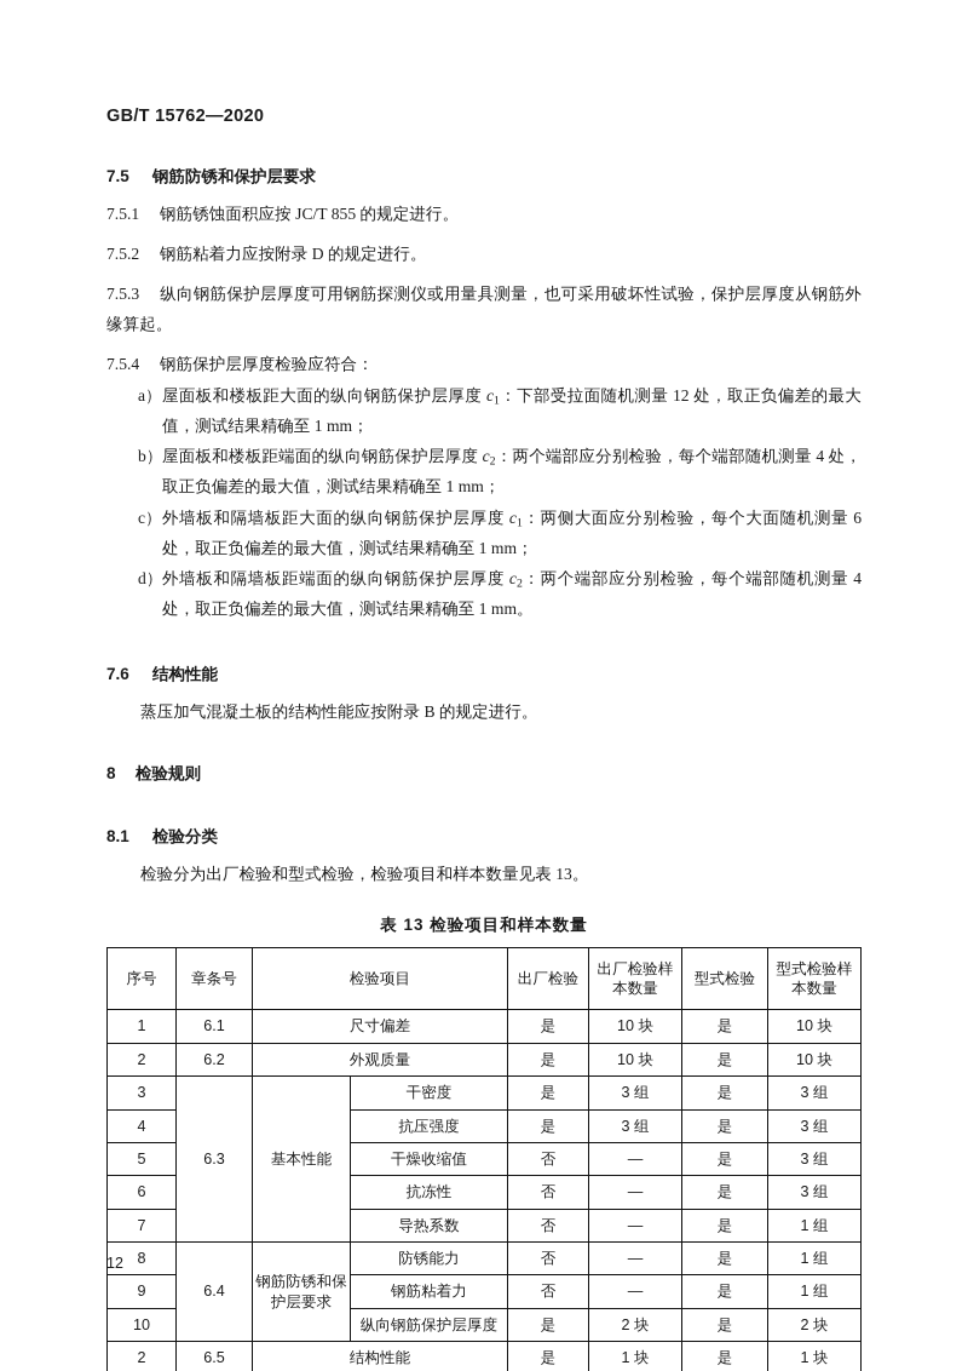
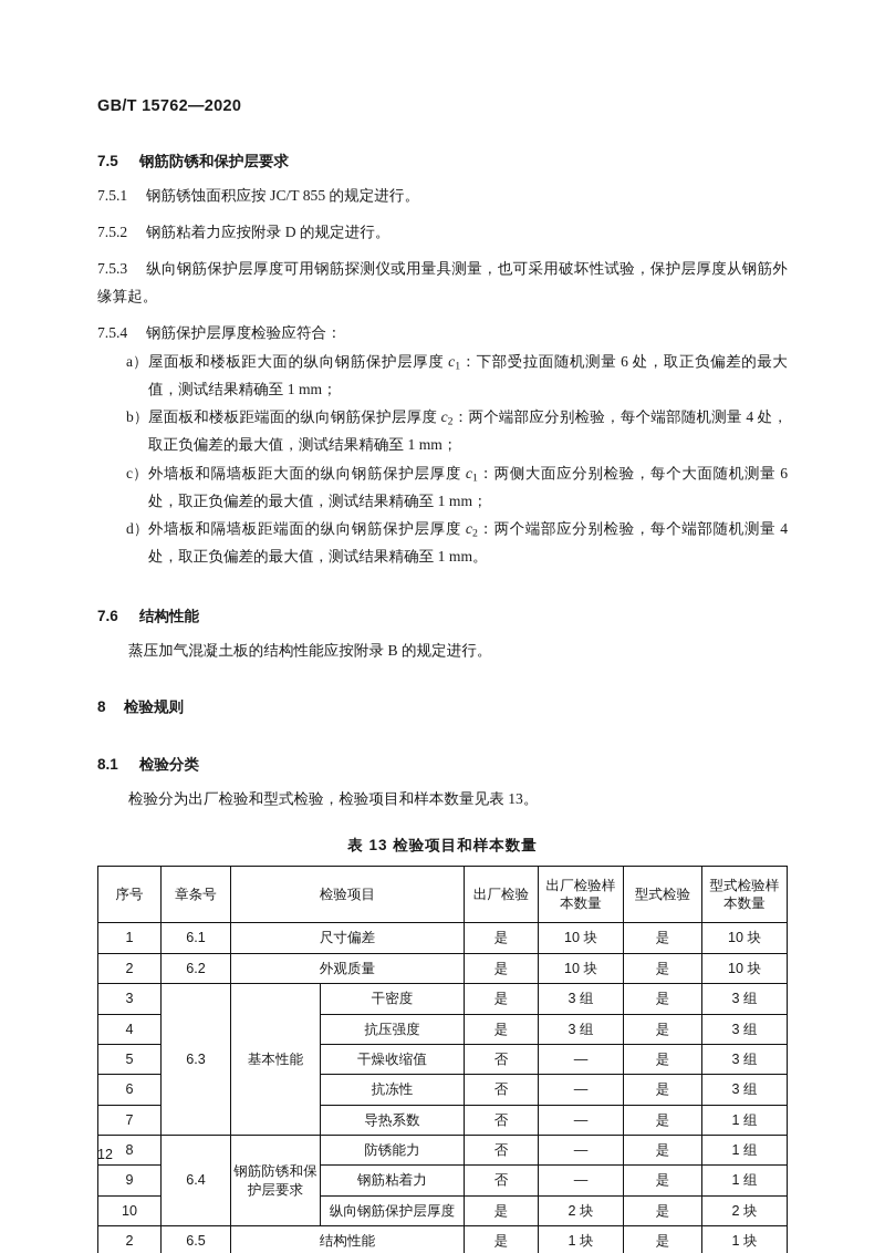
  GB/T 15762—2020
  7.5 钢筋防锈和保护层要求
  7.5.1 钢筋锈蚀面积应按 JC/T 855 的规定进行。
  7.5.2 钢筋粘着力应按附录 D 的规定进行。
  7.5.3 纵向钢筋保护层厚度可用钢筋探测仪或用量具测量，也可采用破坏性试验，保护层厚度从钢筋外缘算起。
  7.5.4 钢筋保护层厚度检验应符合：
  a）
- 屋面板和楼板距大面的纵向钢筋保护层厚度 c1：下部受拉面随机测量 12 处，取正负偏差的最大值，测试结果精确至 1 mm；
+ 屋面板和楼板距大面的纵向钢筋保护层厚度 c1：下部受拉面随机测量 6 处，取正负偏差的最大值，测试结果精确至 1 mm；
  b）
  屋面板和楼板距端面的纵向钢筋保护层厚度 c2：两个端部应分别检验，每个端部随机测量 4 处，取正负偏差的最大值，测试结果精确至 1 mm；
  c）
  外墙板和隔墙板距大面的纵向钢筋保护层厚度 c1：两侧大面应分别检验，每个大面随机测量 6 处，取正负偏差的最大值，测试结果精确至 1 mm；
  d）
  外墙板和隔墙板距端面的纵向钢筋保护层厚度 c2：两个端部应分别检验，每个端部随机测量 4 处，取正负偏差的最大值，测试结果精确至 1 mm。
  7.6 结构性能
  蒸压加气混凝土板的结构性能应按附录 B 的规定进行。
  8 检验规则
  8.1 检验分类
  检验分为出厂检验和型式检验，检验项目和样本数量见表 13。
  表 13 检验项目和样本数量
  序号	章条号	检验项目	出厂检验	出厂检验样本数量	型式检验	型式检验样本数量
  1	6.1	尺寸偏差	是	10 块	是	10 块
  2	6.2	外观质量	是	10 块	是	10 块
  3	6.3	基本性能	干密度	是	3 组	是	3 组
  4	抗压强度	是	3 组	是	3 组
  5	干燥收缩值	否	—	是	3 组
  6	抗冻性	否	—	是	3 组
  7	导热系数	否	—	是	1 组
  8	6.4	钢筋防锈和保护层要求	防锈能力	否	—	是	1 组
  9	钢筋粘着力	否	—	是	1 组
  10	纵向钢筋保护层厚度	是	2 块	是	2 块
  2	6.5	结构性能	是	1 块	是	1 块
  12
